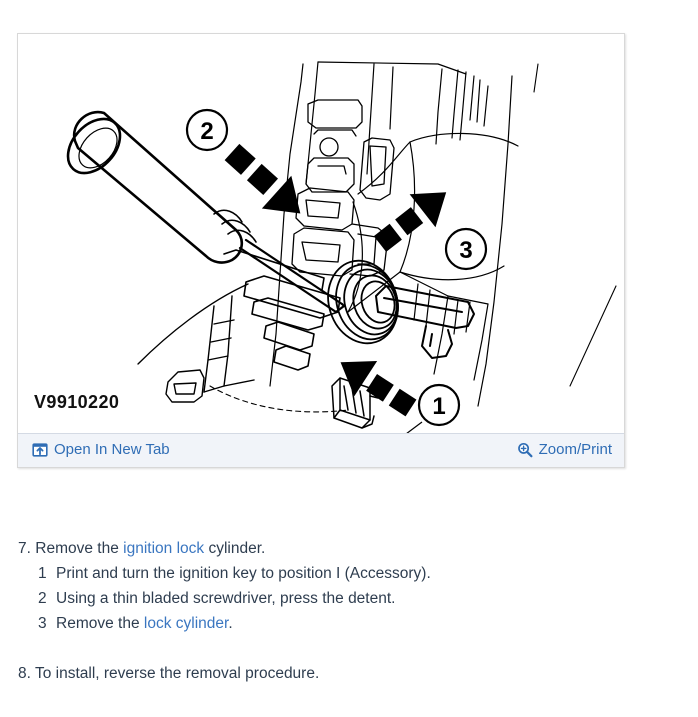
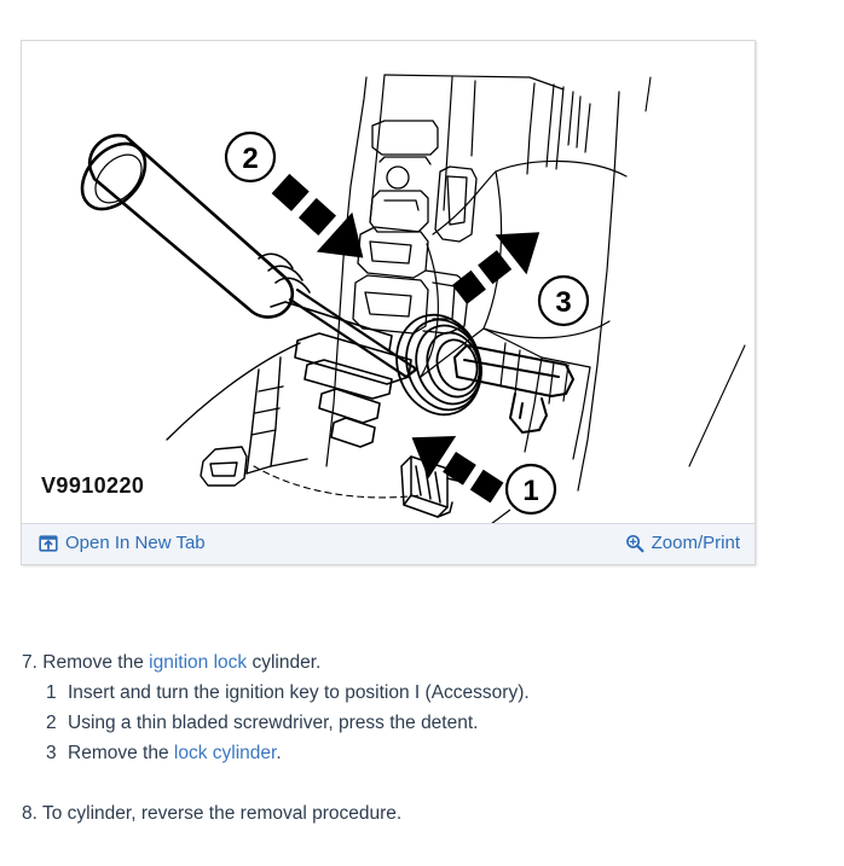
  2
  3
  1
  V9910220
  Open In New Tab
  Zoom/Print
  7. Remove the ignition lock cylinder.
- 1 Print and turn the ignition key to position I (Accessory).
+ 1 Insert and turn the ignition key to position I (Accessory).
  2 Using a thin bladed screwdriver, press the detent.
  3 Remove the lock cylinder.
- 8. To install, reverse the removal procedure.
+ 8. To cylinder, reverse the removal procedure.
